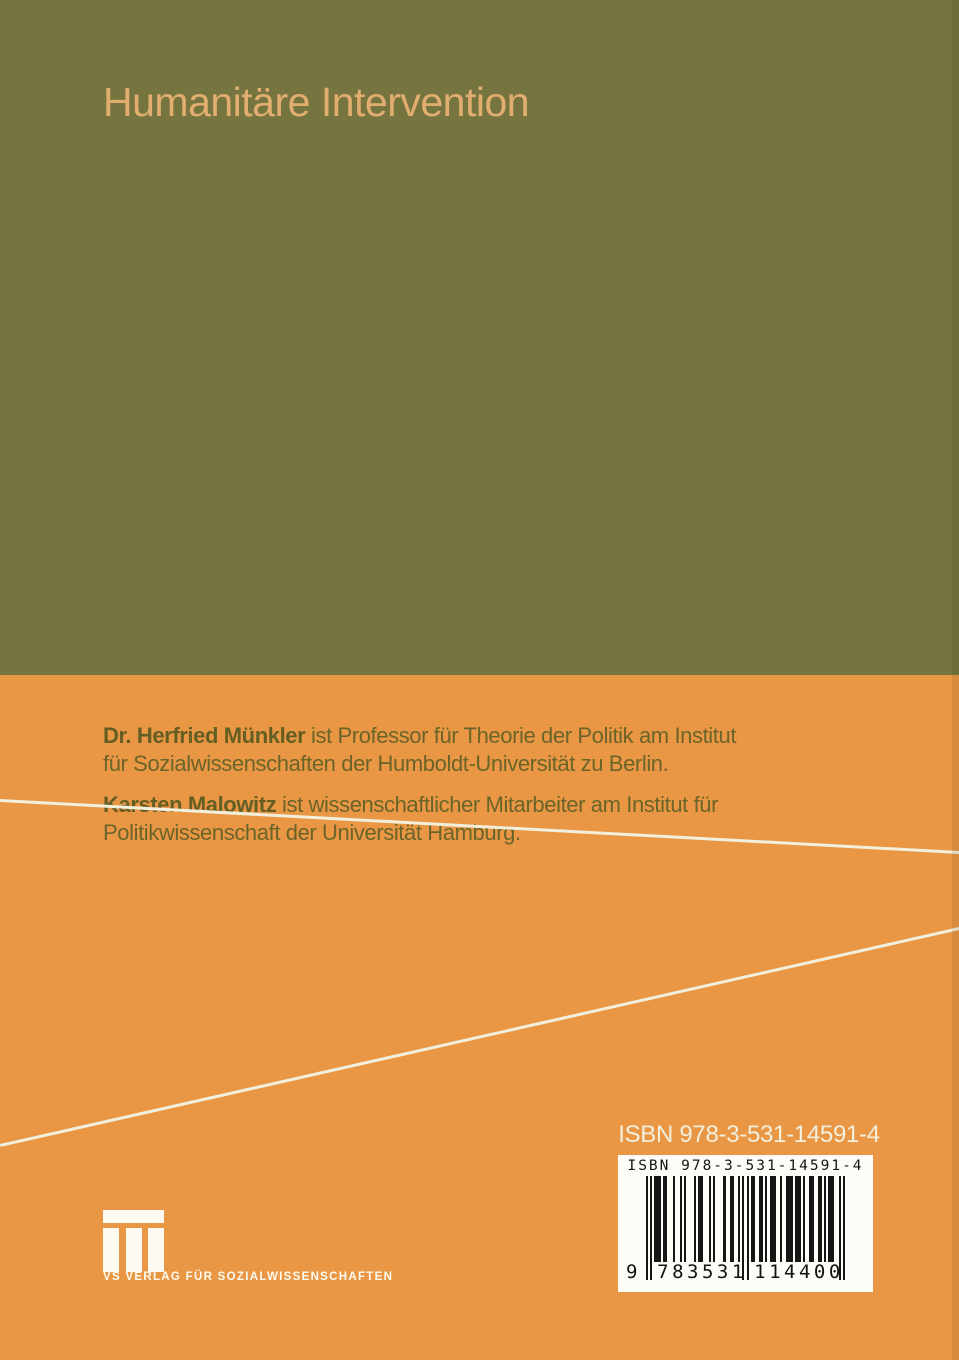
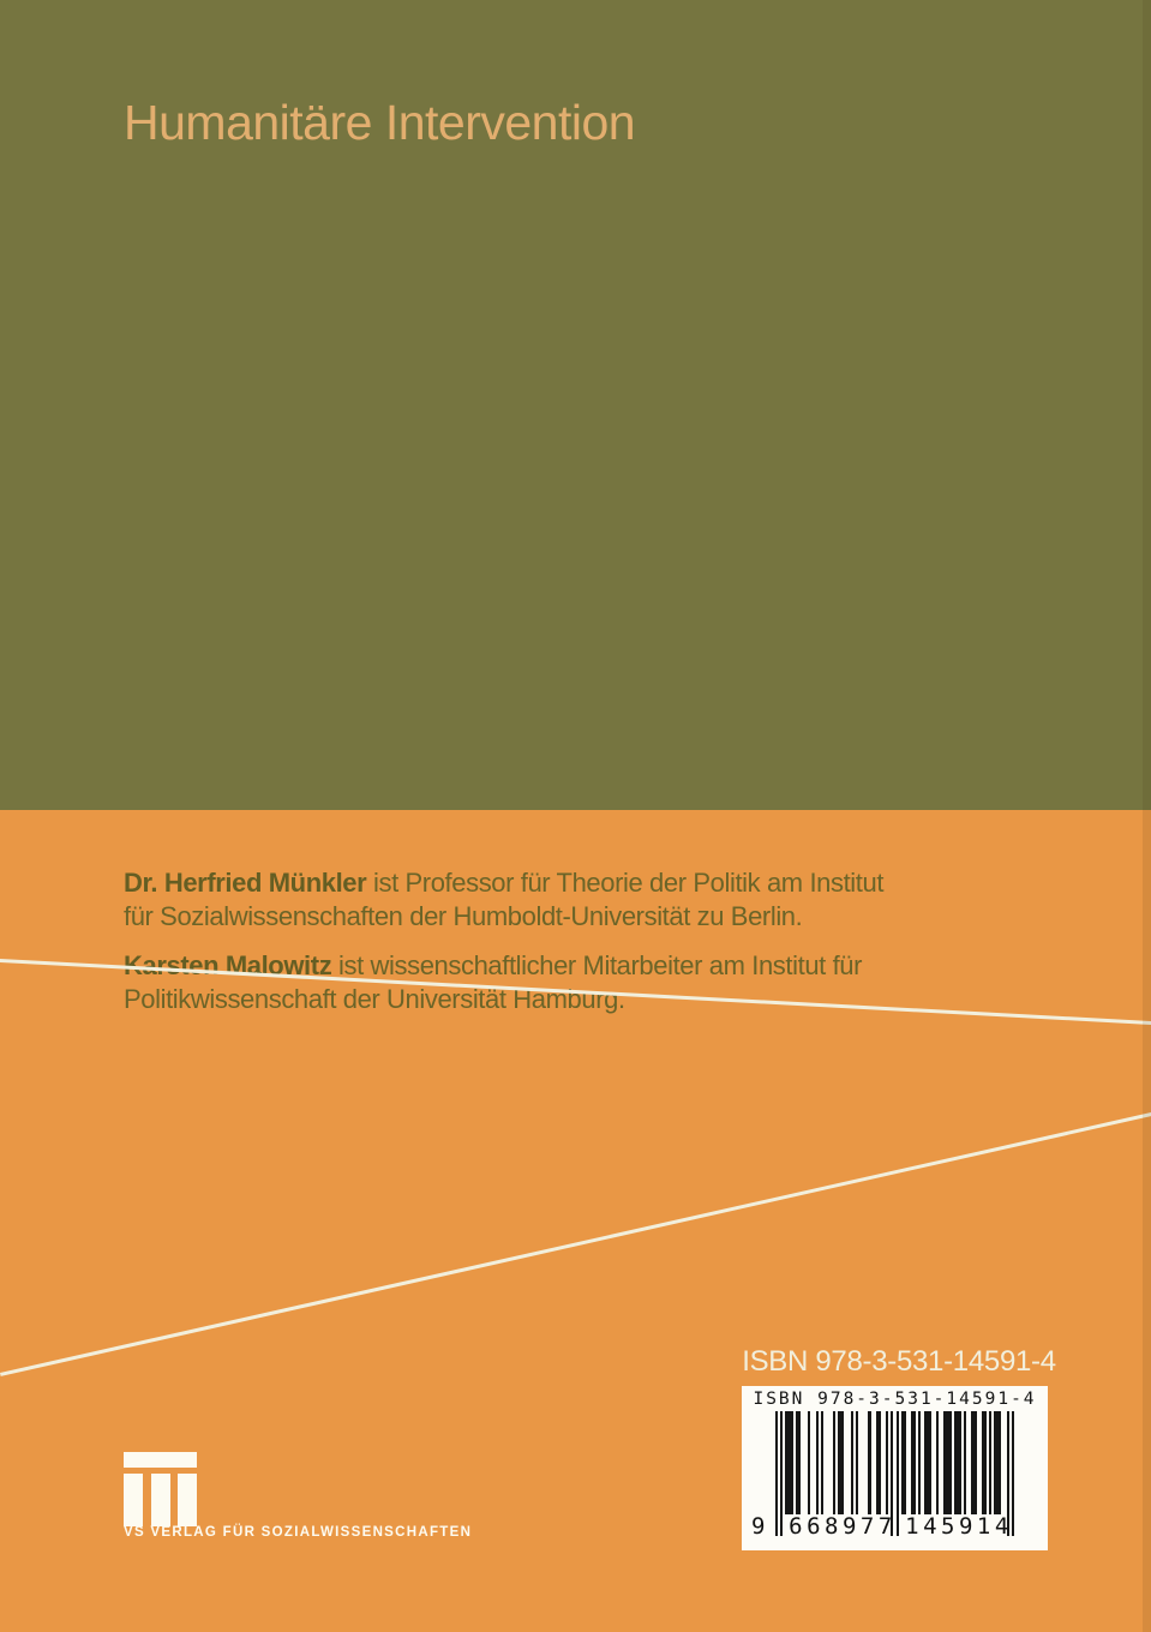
  Humanitäre Intervention
  Dr. Herfried Münkler ist Professor für Theorie der Politik am Institut
  für Sozialwissenschaften der Humboldt-Universität zu Berlin.
  arsten Malowitz ist wissenschaftlicher Mitarbeiter am Institut für
  Politikwissenschaft der Universität Hamburg.
  ISBN 978-3-531-14591-4
  ISBN 978-3-531-14591-4
  9
- 783531
+ 668977
- 114400
+ 145914
  VS VERLAG FÜR SOZIALWISSENSCHAFTEN
